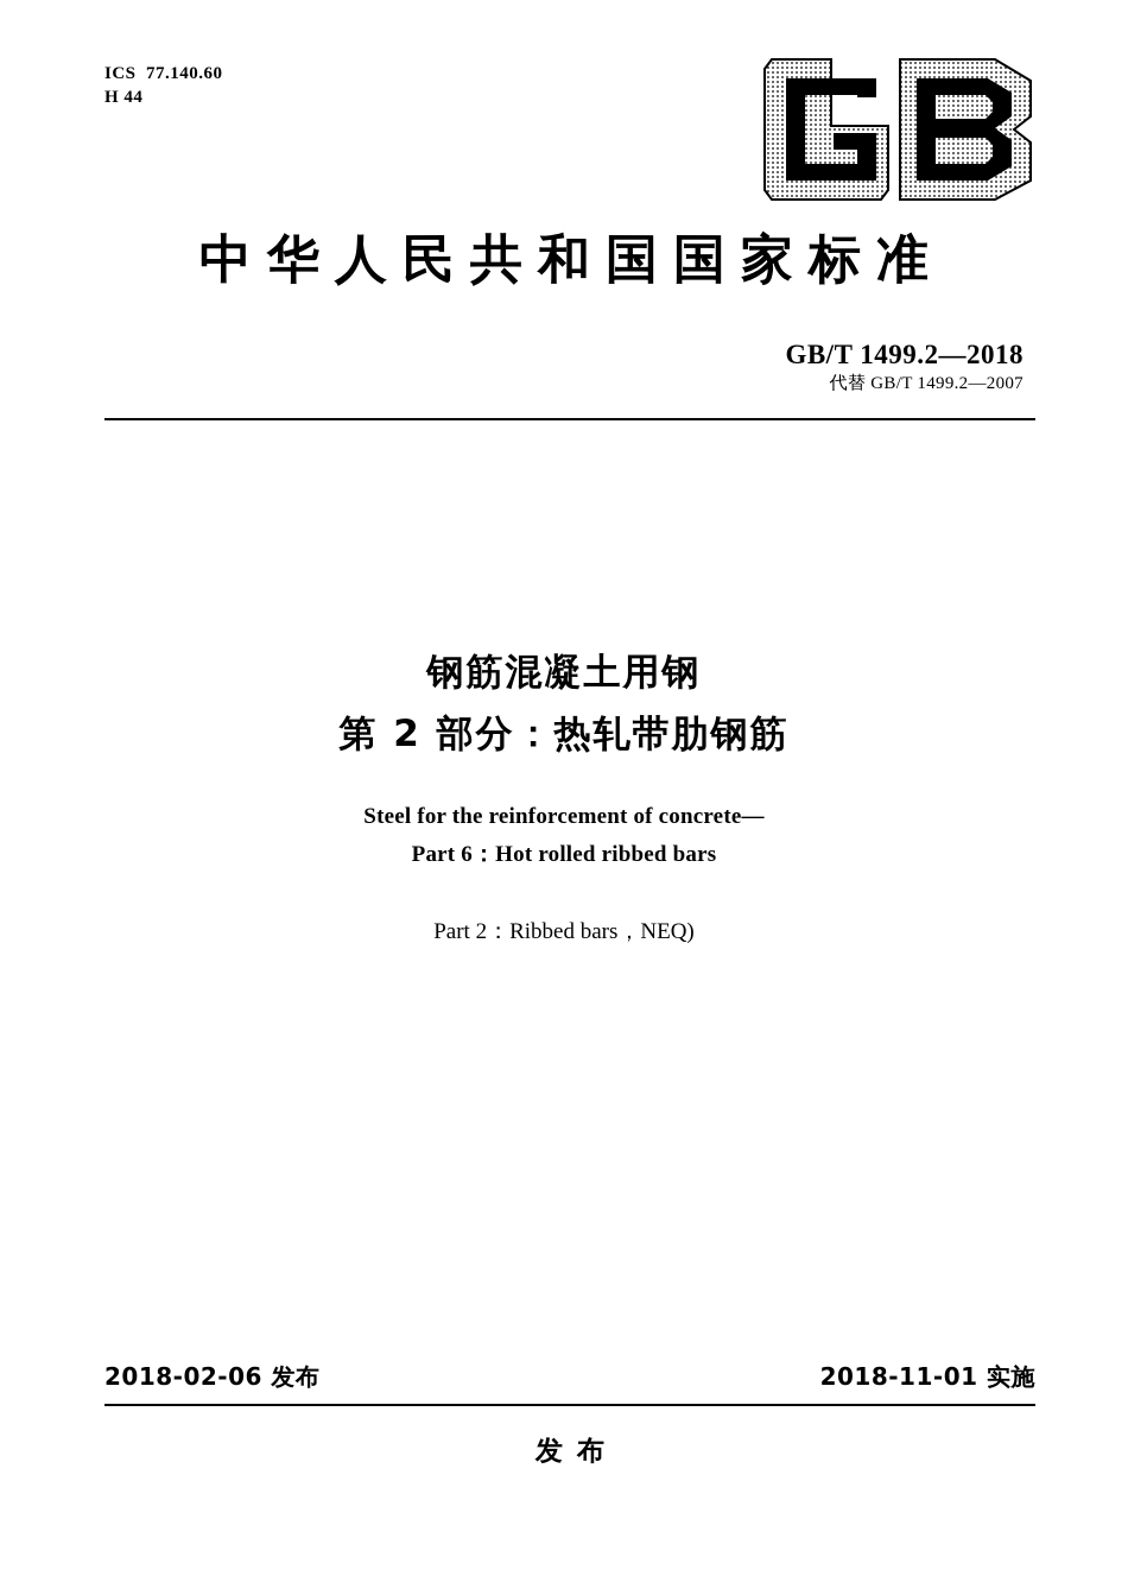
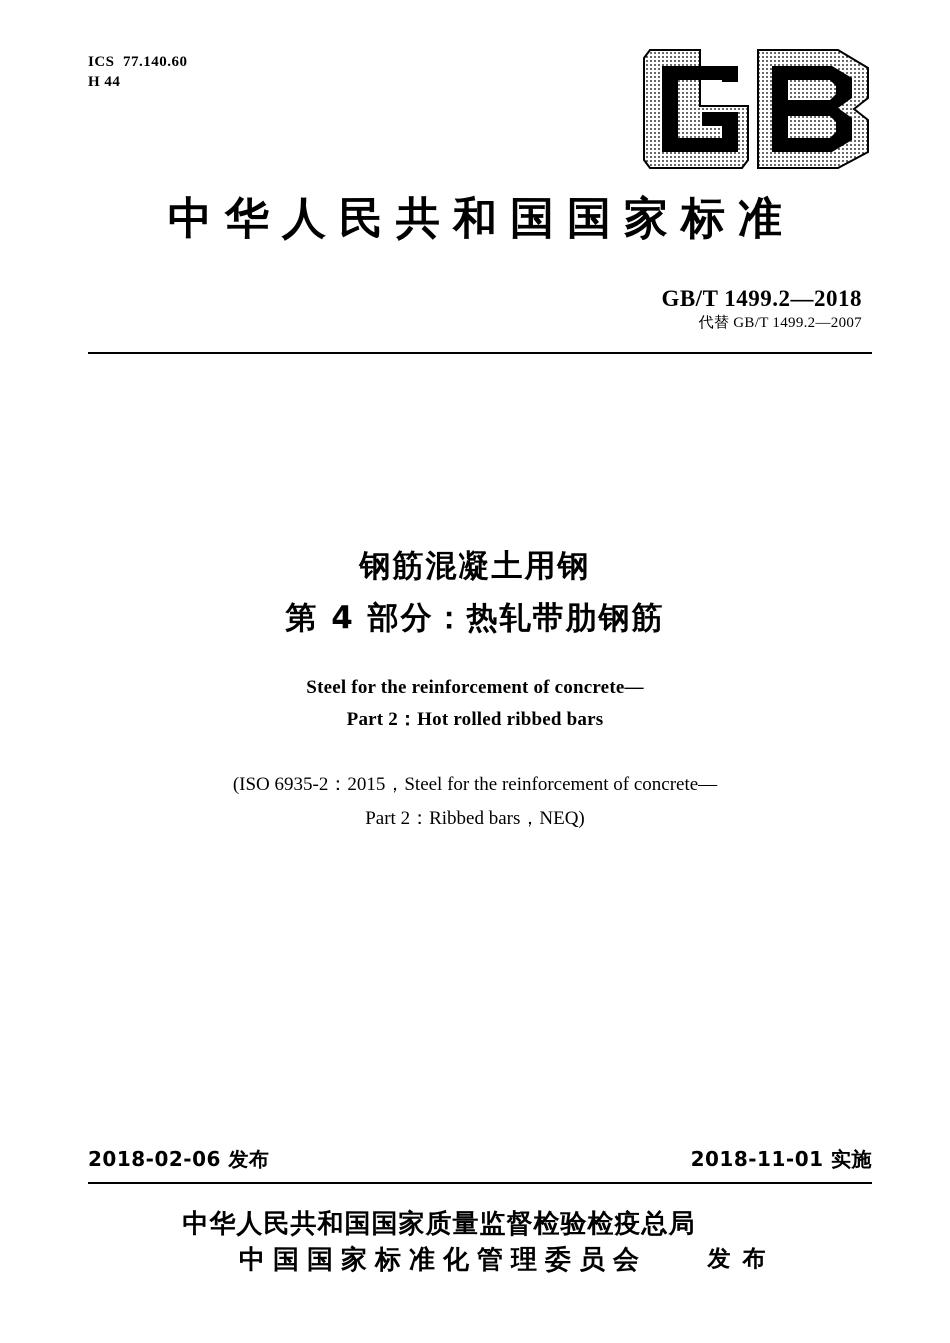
  ICS 77.140.60
  H 44
  中华人民共和国国家标准
  GB/T 1499.2—2018
  代替 GB/T 1499.2—2007
  钢筋混凝土用钢
- 第 2 部分：热轧带肋钢筋
+ 第 4 部分：热轧带肋钢筋
  Steel for the reinforcement of concrete—
- Part 6：Hot rolled ribbed bars
+ Part 2：Hot rolled ribbed bars
+ (ISO 6935-2：2015，Steel for the reinforcement of concrete—
  Part 2：Ribbed bars，NEQ)
  2018-02-06 发布
  2018-11-01 实施
+ 中华人民共和国国家质量监督检验检疫总局
+ 中国国家标准化管理委员会
  发 布
